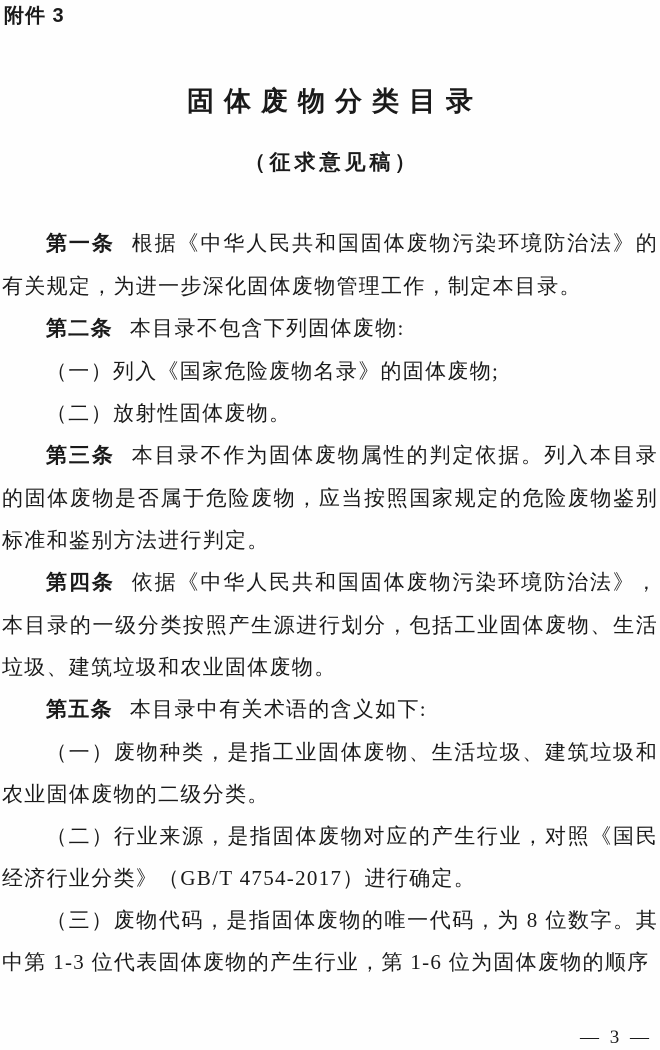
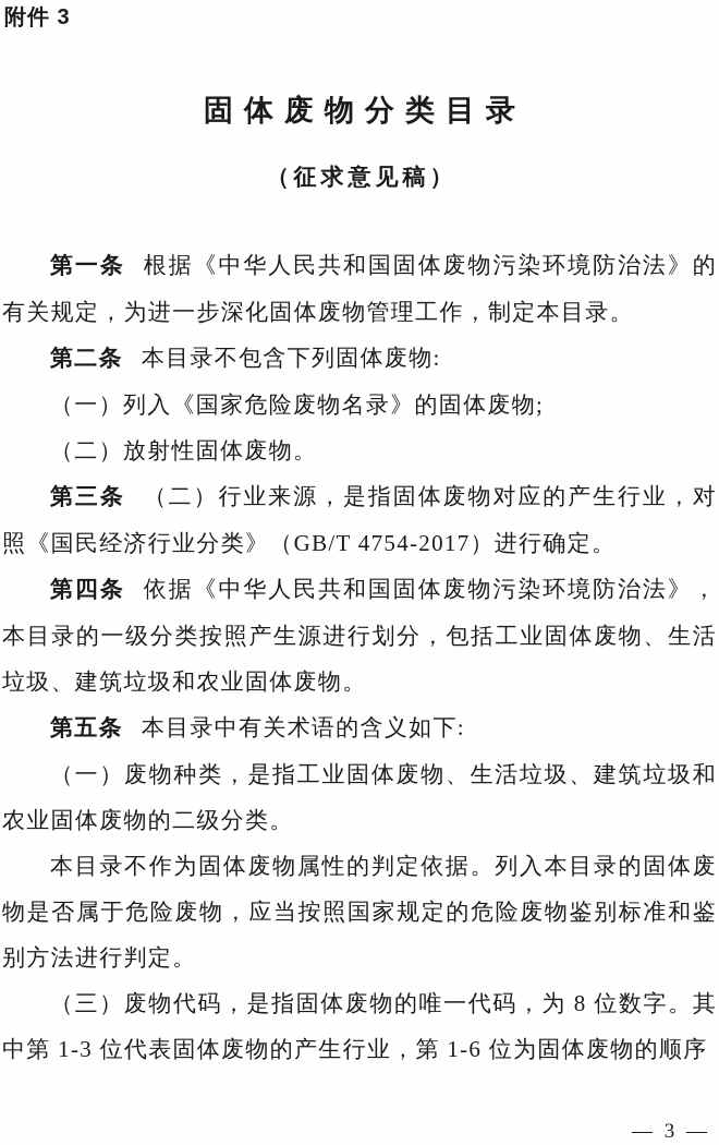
  附件 3
  固体废物分类目录
  （征求意见稿）
  第一条 根据《中华人民共和国固体废物污染环境防治法》的有关规定，为进一步深化固体废物管理工作，制定本目录。
  第二条 本目录不包含下列固体废物:
  （一）列入《国家危险废物名录》的固体废物;
  （二）放射性固体废物。
- 第三条 本目录不作为固体废物属性的判定依据。列入本目录的固体废物是否属于危险废物，应当按照国家规定的危险废物鉴别标准和鉴别方法进行判定。
+ 第三条 （二）行业来源，是指固体废物对应的产生行业，对照《国民经济行业分类》（GB/T 4754-2017）进行确定。
  第四条 依据《中华人民共和国固体废物污染环境防治法》，本目录的一级分类按照产生源进行划分，包括工业固体废物、生活垃圾、建筑垃圾和农业固体废物。
  第五条 本目录中有关术语的含义如下:
  （一）废物种类，是指工业固体废物、生活垃圾、建筑垃圾和农业固体废物的二级分类。
- （二）行业来源，是指固体废物对应的产生行业，对照《国民经济行业分类》（GB/T 4754-2017）进行确定。
+ 本目录不作为固体废物属性的判定依据。列入本目录的固体废物是否属于危险废物，应当按照国家规定的危险废物鉴别标准和鉴别方法进行判定。
  （三）废物代码，是指固体废物的唯一代码，为 8 位数字。其中第 1-3 位代表固体废物的产生行业，第 1-6 位为固体废物的顺序
  — 3 —
